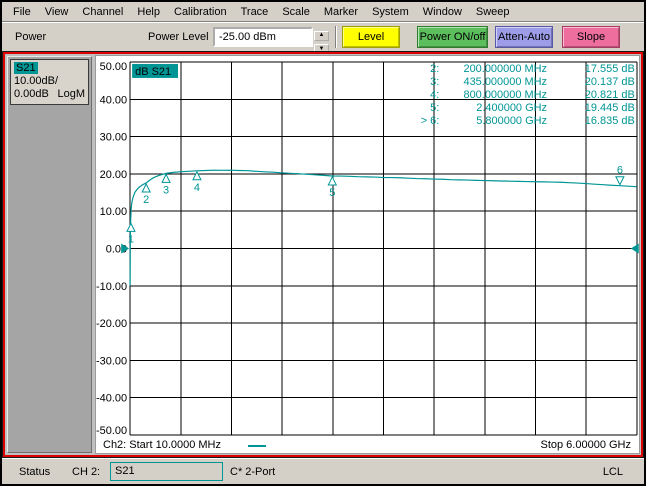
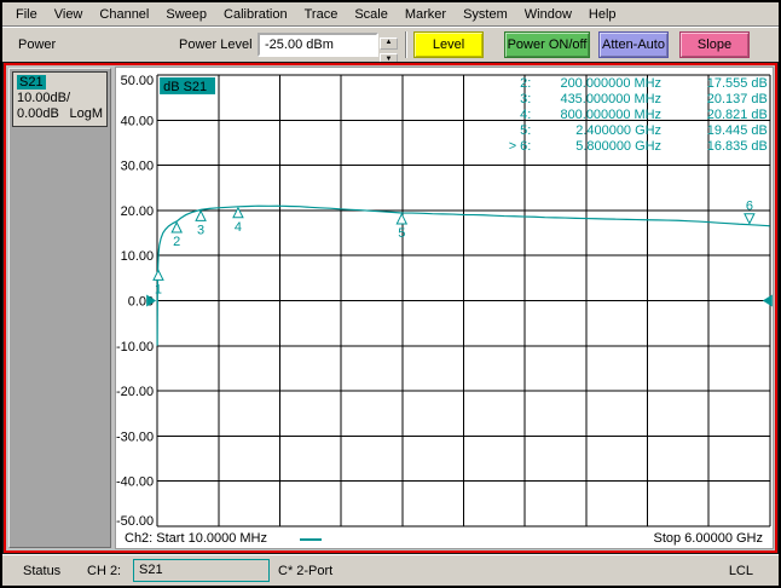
  File
  View
  Channel
- Help
+ Sweep
  Calibration
  Trace
  Scale
  Marker
  System
  Window
- Sweep
+ Help
  Power
  Power Level
  -25.00 dBm
  Level
  Power ON/off
  Atten-Auto
  Slope
  S21
  10.00dB/
  0.00dB
  LogM
  50.00
  40.00
  30.00
  20.00
  10.00
  0.0
  -10.00
  -20.00
  -30.00
  -40.00
  -50.00
  dB S21
  2:
  200.000000 MHz
  17.555 dB
  3:
  435.000000 MHz
  20.137 dB
  4:
  800.000000 MHz
  20.821 dB
  5:
  2.400000 GHz
  19.445 dB
  > 6:
  5.800000 GHz
  16.835 dB
  1
  2
  3
  4
  5
  6
  Ch2: Start 10.0000 MHz
  Stop 6.00000 GHz
  Status
  CH 2:
  S21
  C* 2-Port
  LCL
